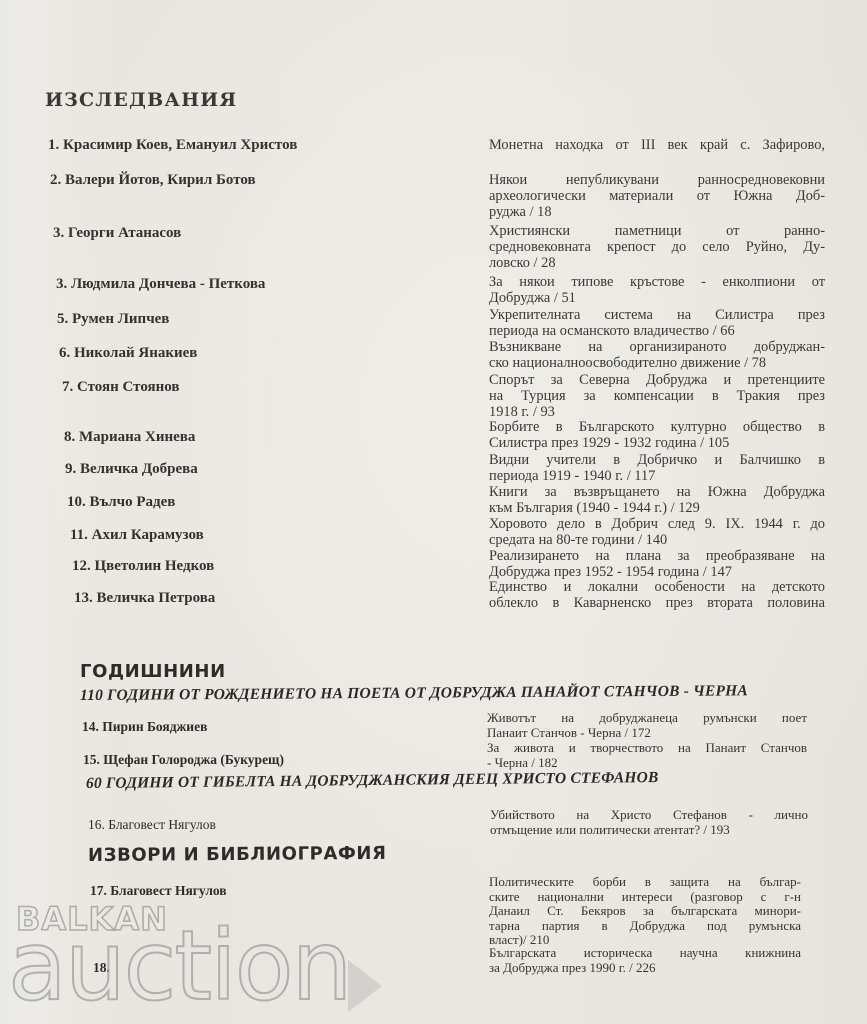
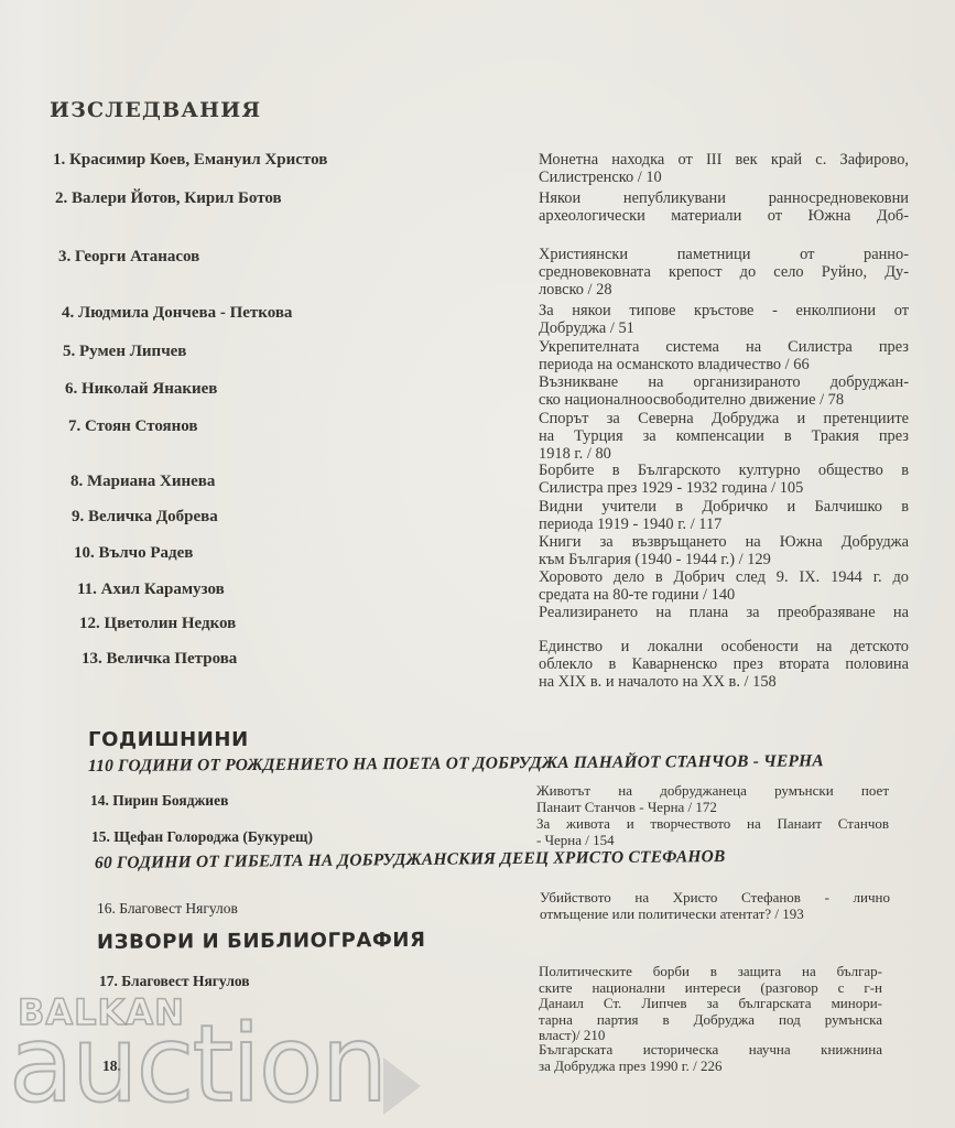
  ИЗСЛЕДВАНИЯ
  1. Красимир Коев, Емануил Христов
  Монетна находка от III век край с. Зафирово,
+ Силистренско / 10
  2. Валери Йотов, Кирил Ботов
  Някои непубликувани ранносредновековни
  археологически материали от Южна Доб-
- руджа / 18
  3. Георги Атанасов
  Християнски паметници от ранно-
  средновековната крепост до село Руйно, Ду-
  ловско / 28
- 3. Людмила Дончева - Петкова
+ 4. Людмила Дончева - Петкова
  За някои типове кръстове - енколпиони от
  Добруджа / 51
  5. Румен Липчев
  Укрепителната система на Силистра през
  периода на османското владичество / 66
  6. Николай Янакиев
  Възникване на организираното добруджан-
  ско националноосвободително движение / 78
  7. Стоян Стоянов
  Спорът за Северна Добруджа и претенциите
  на Турция за компенсации в Тракия през
- 1918 г. / 93
+ 1918 г. / 80
  8. Мариана Хинева
  Борбите в Българското културно общество в
  Силистра през 1929 - 1932 година / 105
  9. Величка Добрева
  Видни учители в Добричко и Балчишко в
  периода 1919 - 1940 г. / 117
  10. Вълчо Радев
  Книги за възвръщането на Южна Добруджа
  към България (1940 - 1944 г.) / 129
  11. Ахил Карамузов
  Хоровото дело в Добрич след 9. IX. 1944 г. до
  средата на 80-те години / 140
  12. Цветолин Недков
  Реализирането на плана за преобразяване на
- Добруджа през 1952 - 1954 година / 147
  13. Величка Петрова
  Единство и локални особености на детското
  облекло в Каварненско през втората половина
+ на XIX в. и началото на XX в. / 158
  ГОДИШНИНИ
  110 ГОДИНИ ОТ РОЖДЕНИЕТО НА ПОЕТА ОТ ДОБРУДЖА ПАНАЙОТ СТАНЧОВ - ЧЕРНА
  14. Пирин Бояджиев
  Животът на добруджанеца румънски поет
  Панаит Станчов - Черна / 172
  15. Щефан Голороджа (Букурещ)
  За живота и творчеството на Панаит Станчов
- - Черна / 182
+ - Черна / 154
  60 ГОДИНИ ОТ ГИБЕЛТА НА ДОБРУДЖАНСКИЯ ДЕЕЦ ХРИСТО СТЕФАНОВ
  16. Благовест Нягулов
  Убийството на Христо Стефанов - лично
  отмъщение или политически атентат? / 193
  ИЗВОРИ И БИБЛИОГРАФИЯ
  17. Благовест Нягулов
  Политическите борби в защита на българ-
  ските национални интереси (разговор с г-н
- Данаил Ст. Бекяров за българската минори-
+ Данаил Ст. Липчев за българската минори-
  тарна партия в Добруджа под румънска
  власт)/ 210
  18.
  Българската историческа научна книжнина
  за Добруджа през 1990 г. / 226
  BALKAN
  auction
